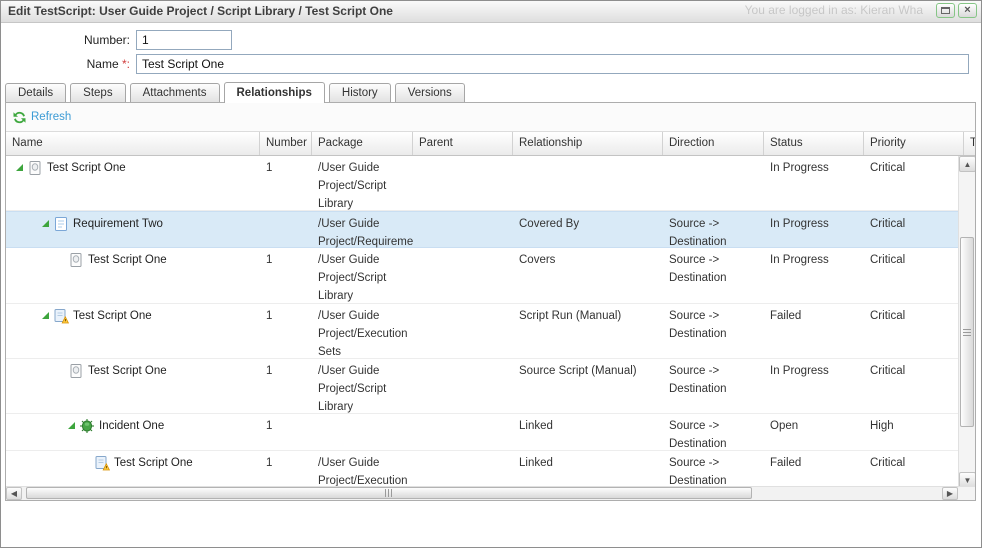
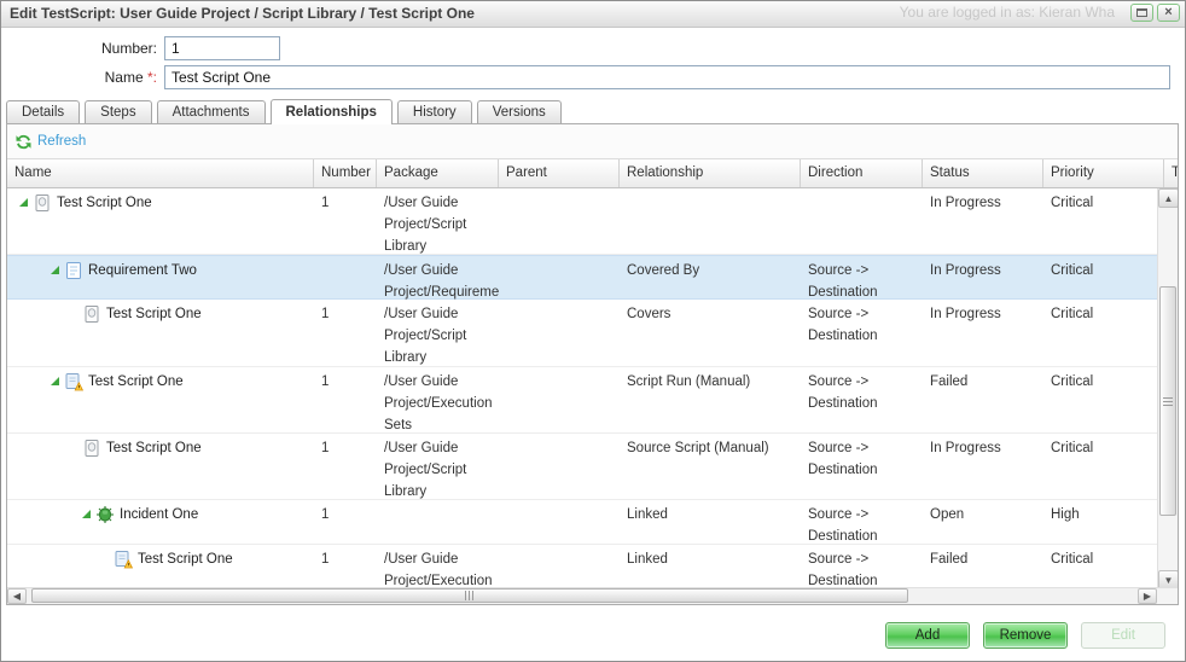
  You are logged in as: Kieran Wha
  Edit TestScript: User Guide Project / Script Library / Test Script One
  ×
  Number:
  1
  Name *:
  Test Script One
  Details
  Steps
  Attachments
  Relationships
  History
  Versions
  Refresh
  Name
  Number
  Package
  Parent
  Relationship
  Direction
  Status
  Priority
  Test Script One
  1
  /User Guide
  Project/Script
  Library
  In Progress
  Critical
  Requirement Two
  /User Guide
  Project/Requireme
  Covered By
  Source ->
  Destination
  In Progress
  Critical
  Test Script One
  1
  /User Guide
  Project/Script
  Library
  Covers
  Source ->
  Destination
  In Progress
  Critical
  Test Script One
  1
  /User Guide
  Project/Execution
  Sets
  Script Run (Manual)
  Source ->
  Destination
  Failed
  Critical
  Test Script One
  1
  /User Guide
  Project/Script
  Library
  Source Script (Manual)
  Source ->
  Destination
  In Progress
  Critical
  Incident One
  1
  Linked
  Source ->
  Destination
  Open
  High
  Test Script One
  1
  /User Guide
  Project/Execution
  Linked
  Source ->
  Destination
  Failed
  Critical
  ▲
  ▼
  ◀
  ▶
+ Add
+ Remove
+ Edit
